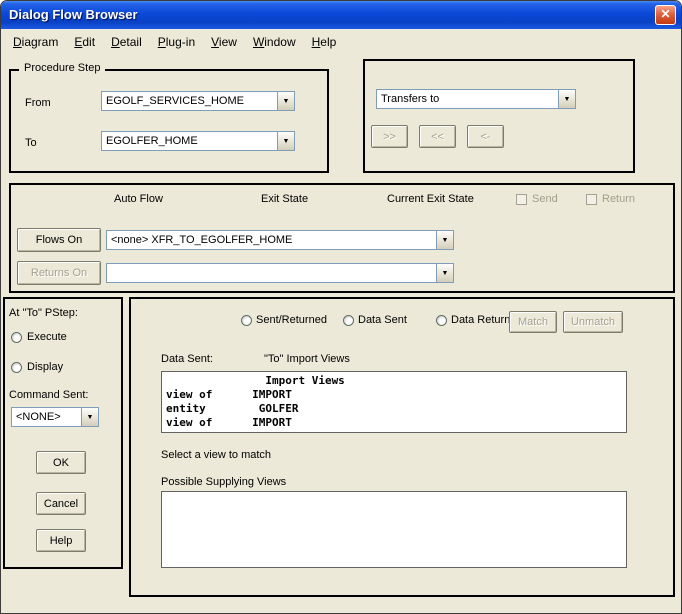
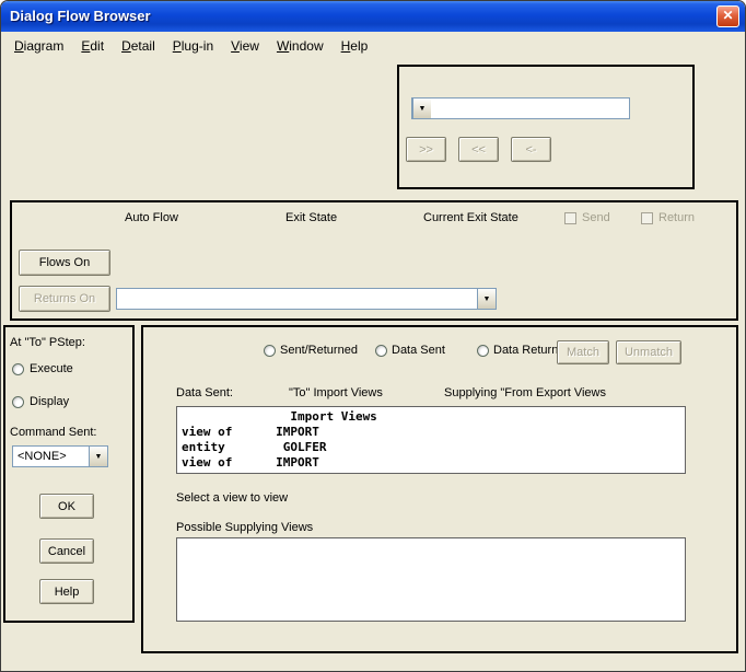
  Dialog Flow Browser
  ✕
  Diagram
  Edit
  Detail
  Plug-in
  View
  Window
  Help
- Procedure Step
- From
- EGOLF_SERVICES_HOME
- To
- EGOLFER_HOME
- Transfers to
  >>
  <<
  <-
  Auto Flow
  Exit State
  Current Exit State
  Send
  Return
  Flows On
- <none> XFR_TO_EGOLFER_HOME
  Returns On
  At "To" PStep:
  Execute
  Display
  Command Sent:
  <NONE>
  OK
  Cancel
  Help
  Sent/Returned
  Data Sent
  Data Return
  Match
  Unmatch
  Data Sent:
  "To" Import Views
+ Supplying "From Export Views
  Import Views
  view of IMPORT
  entity GOLFER
  view of IMPORT
- Select a view to match
+ Select a view to view
  Possible Supplying Views
